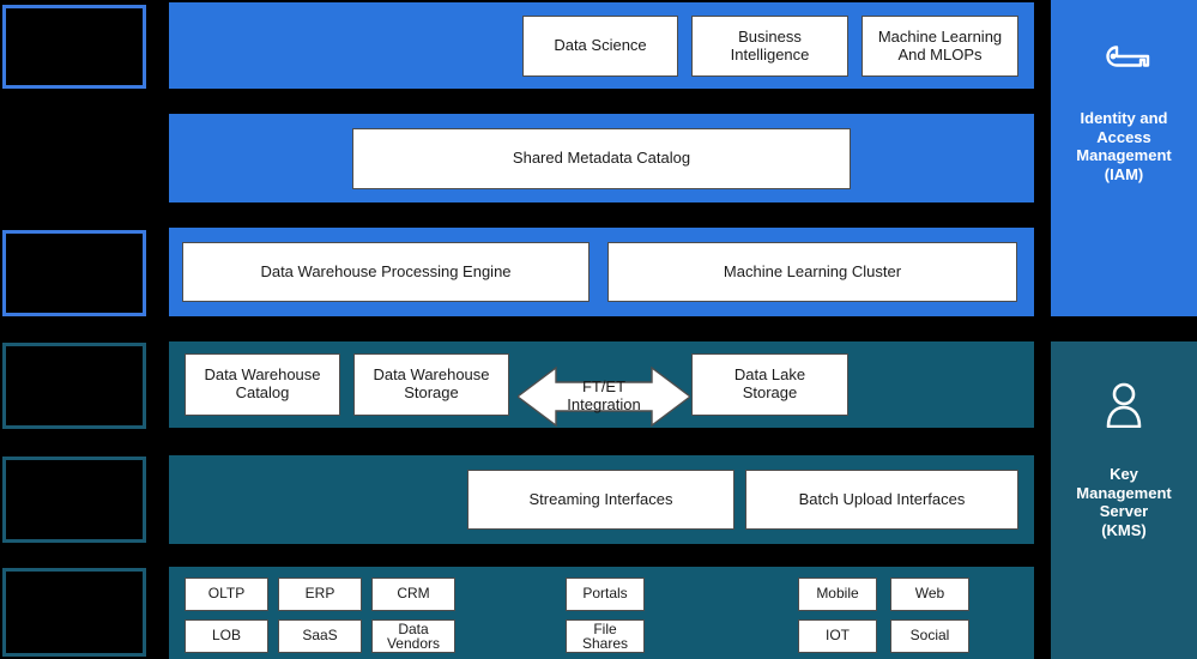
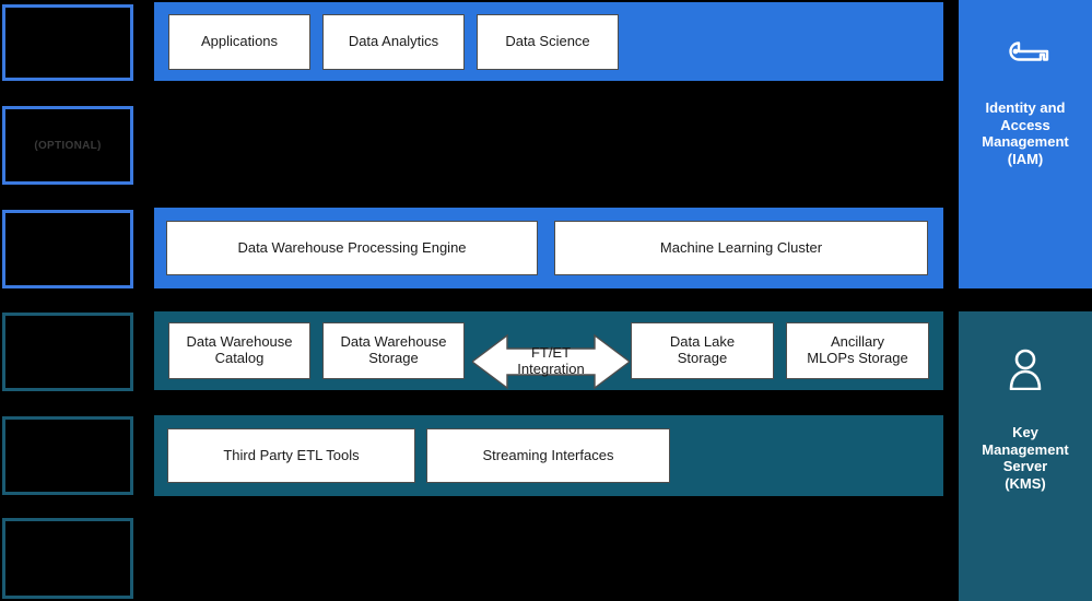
+ (OPTIONAL)
+ Applications
+ Data Analytics
  Data Science
- Business
- Intelligence
- Machine Learning
- And MLOPs
- Shared Metadata Catalog
  Data Warehouse Processing Engine
  Machine Learning Cluster
  Data Warehouse
  Catalog
  Data Warehouse
  Storage
  FT/ET
  Integration
  Data Lake
  Storage
+ Ancillary
+ MLOPs Storage
+ Third Party ETL Tools
  Streaming Interfaces
- Batch Upload Interfaces
- OLTP
- ERP
- CRM
- LOB
- SaaS
- Data
- Vendors
- Portals
- File
- Shares
- Mobile
- Web
- IOT
- Social
  Identity and
  Access
  Management
  (IAM)
  Key
  Management
  Server
  (KMS)
